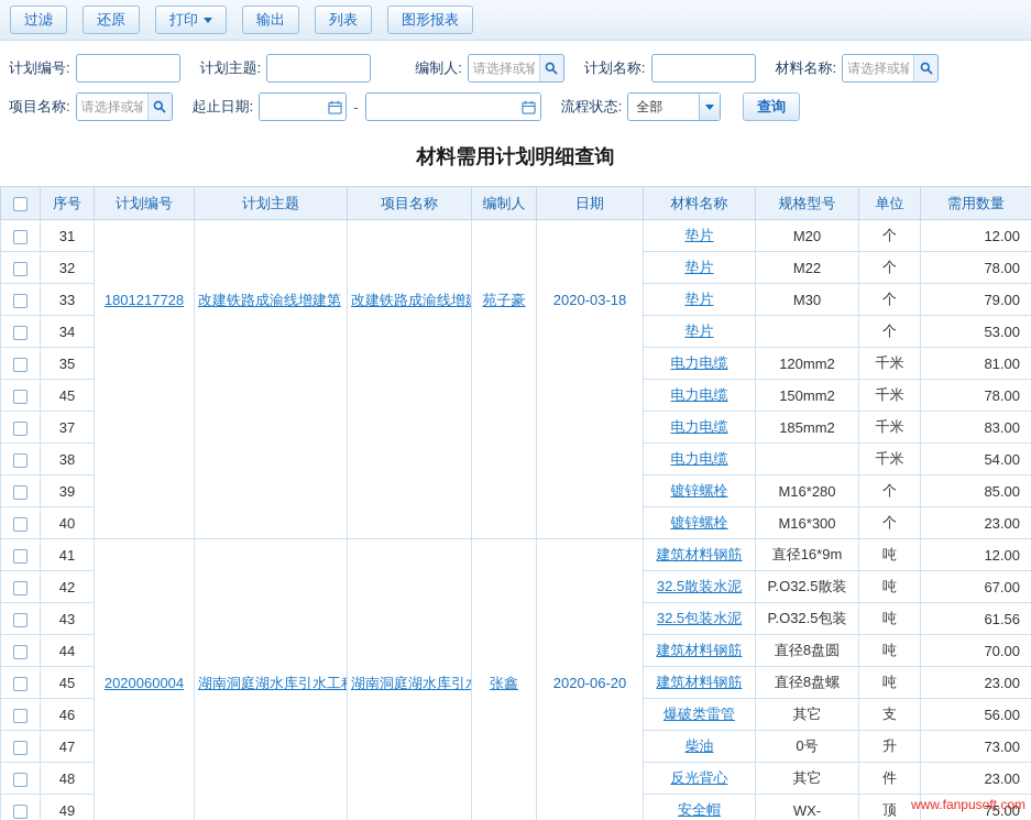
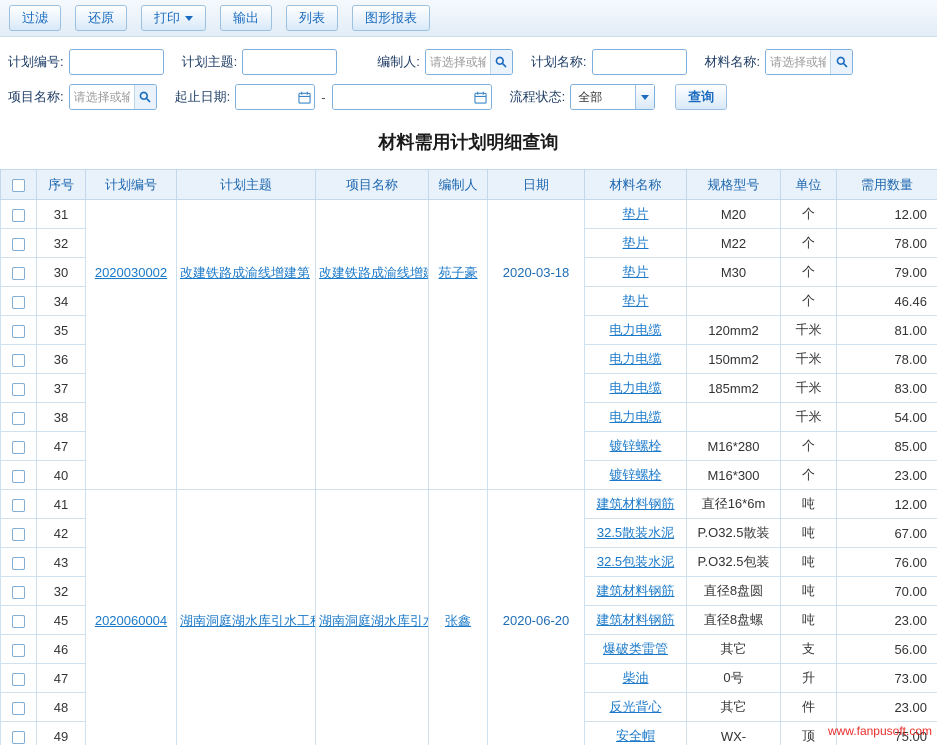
  过滤
  还原
  打印
  输出
  列表
  图形报表
  计划编号:
  计划主题:
  编制人:
  请选择或输
  计划名称:
  材料名称:
  请选择或输
  项目名称:
  请选择或输
  起止日期:
  -
  流程状态:
  全部
  查询
  材料需用计划明细查询
  	序号	计划编号	计划主题	项目名称	编制人	日期	材料名称	规格型号	单位	需用数量
- 	31	1801217728	改建铁路成渝线增建第	改建铁路成渝线增	苑子豪	2020-03-18	垫片	M20	个	12.00
+ 	31	2020030002	改建铁路成渝线增建第	改建铁路成渝线增	苑子豪	2020-03-18	垫片	M20	个	12.00
  	32	垫片	M22	个	78.00
- 	33	垫片	M30	个	79.00
+ 	30	垫片	M30	个	79.00
- 	34	垫片		个	53.00
+ 	34	垫片		个	46.46
  	35	电力电缆	120mm2	千米	81.00
- 	45	电力电缆	150mm2	千米	78.00
+ 	36	电力电缆	150mm2	千米	78.00
  	37	电力电缆	185mm2	千米	83.00
  	38	电力电缆		千米	54.00
- 	39	镀锌螺栓	M16*280	个	85.00
+ 	47	镀锌螺栓	M16*280	个	85.00
  	40	镀锌螺栓	M16*300	个	23.00
- 	41	2020060004	湖南洞庭湖水库引水工	湖南洞庭湖水库引	张鑫	2020-06-20	建筑材料钢筋	直径16*9m	吨	12.00
+ 	41	2020060004	湖南洞庭湖水库引水工	湖南洞庭湖水库引	张鑫	2020-06-20	建筑材料钢筋	直径16*6m	吨	12.00
  	42	32.5散装水泥	P.O32.5散装	吨	67.00
- 	43	32.5包装水泥	P.O32.5包装	吨	61.56
+ 	43	32.5包装水泥	P.O32.5包装	吨	76.00
- 	44	建筑材料钢筋	直径8盘圆	吨	70.00
+ 	32	建筑材料钢筋	直径8盘圆	吨	70.00
  	45	建筑材料钢筋	直径8盘螺	吨	23.00
  	46	爆破类雷管	其它	支	56.00
  	47	柴油	0号	升	73.00
  	48	反光背心	其它	件	23.00
  	49	安全帽	WX-	顶	75.00
  www.fanpusoft.com
